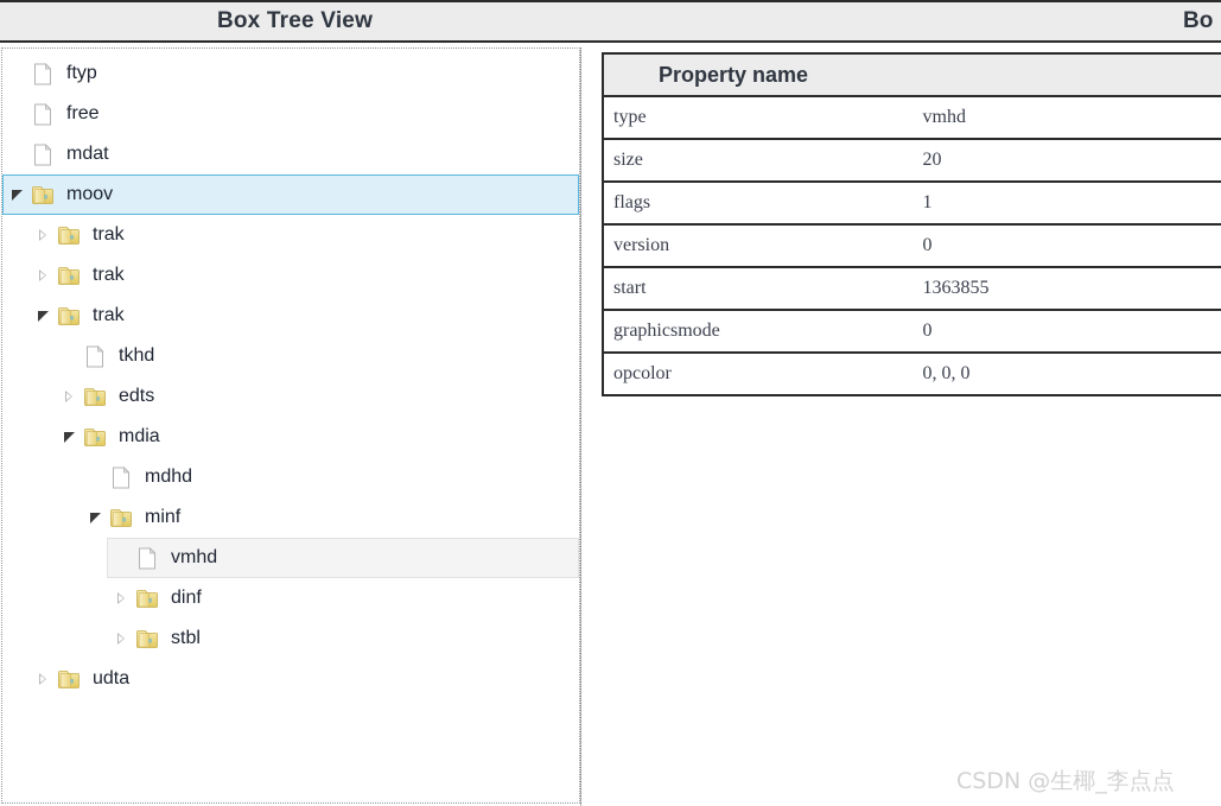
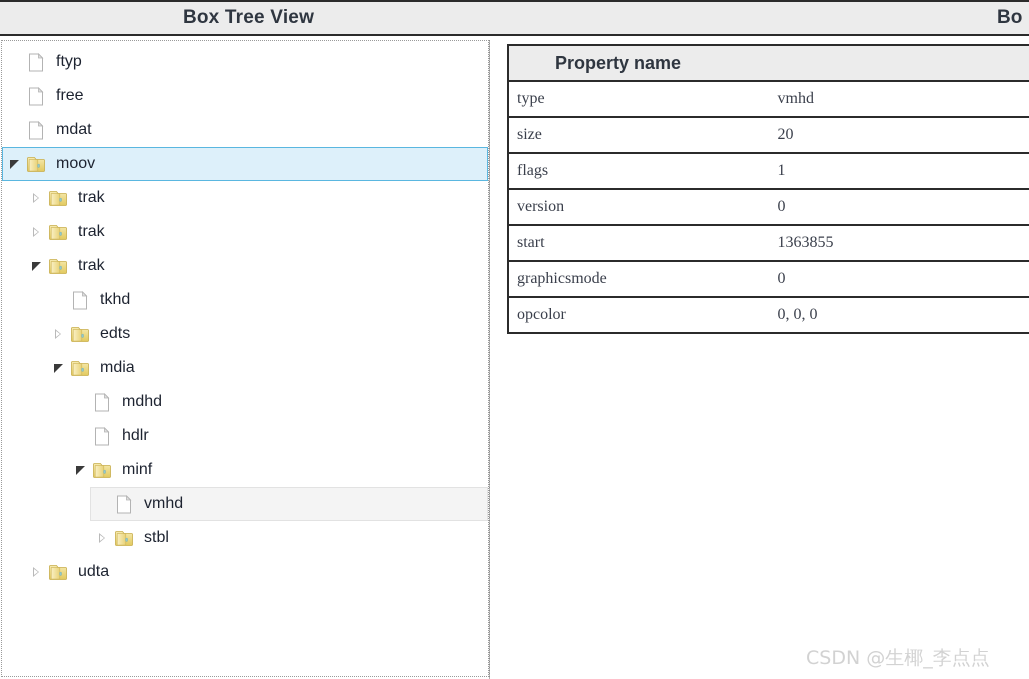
  Box Tree View
  Bo
  ftyp
  free
  mdat
  moov
  trak
  trak
  trak
  tkhd
  edts
  mdia
  mdhd
+ hdlr
  minf
  vmhd
- dinf
  stbl
  udta
  Property name
  type	vmhd
  size	20
  flags	1
  version	0
  start	1363855
  graphicsmode	0
  opcolor	0, 0, 0
  CSDN @生椰_李点点
